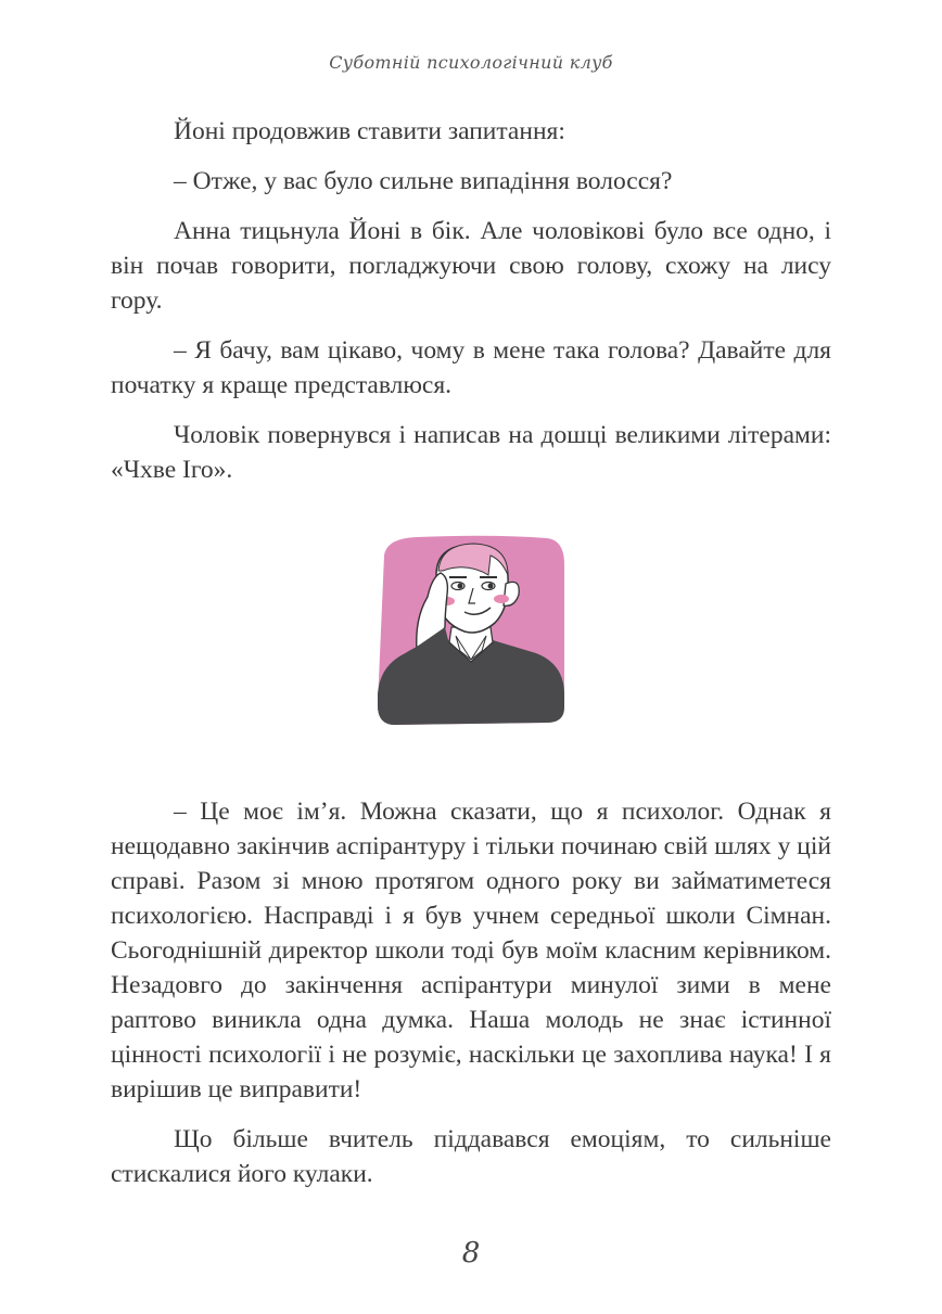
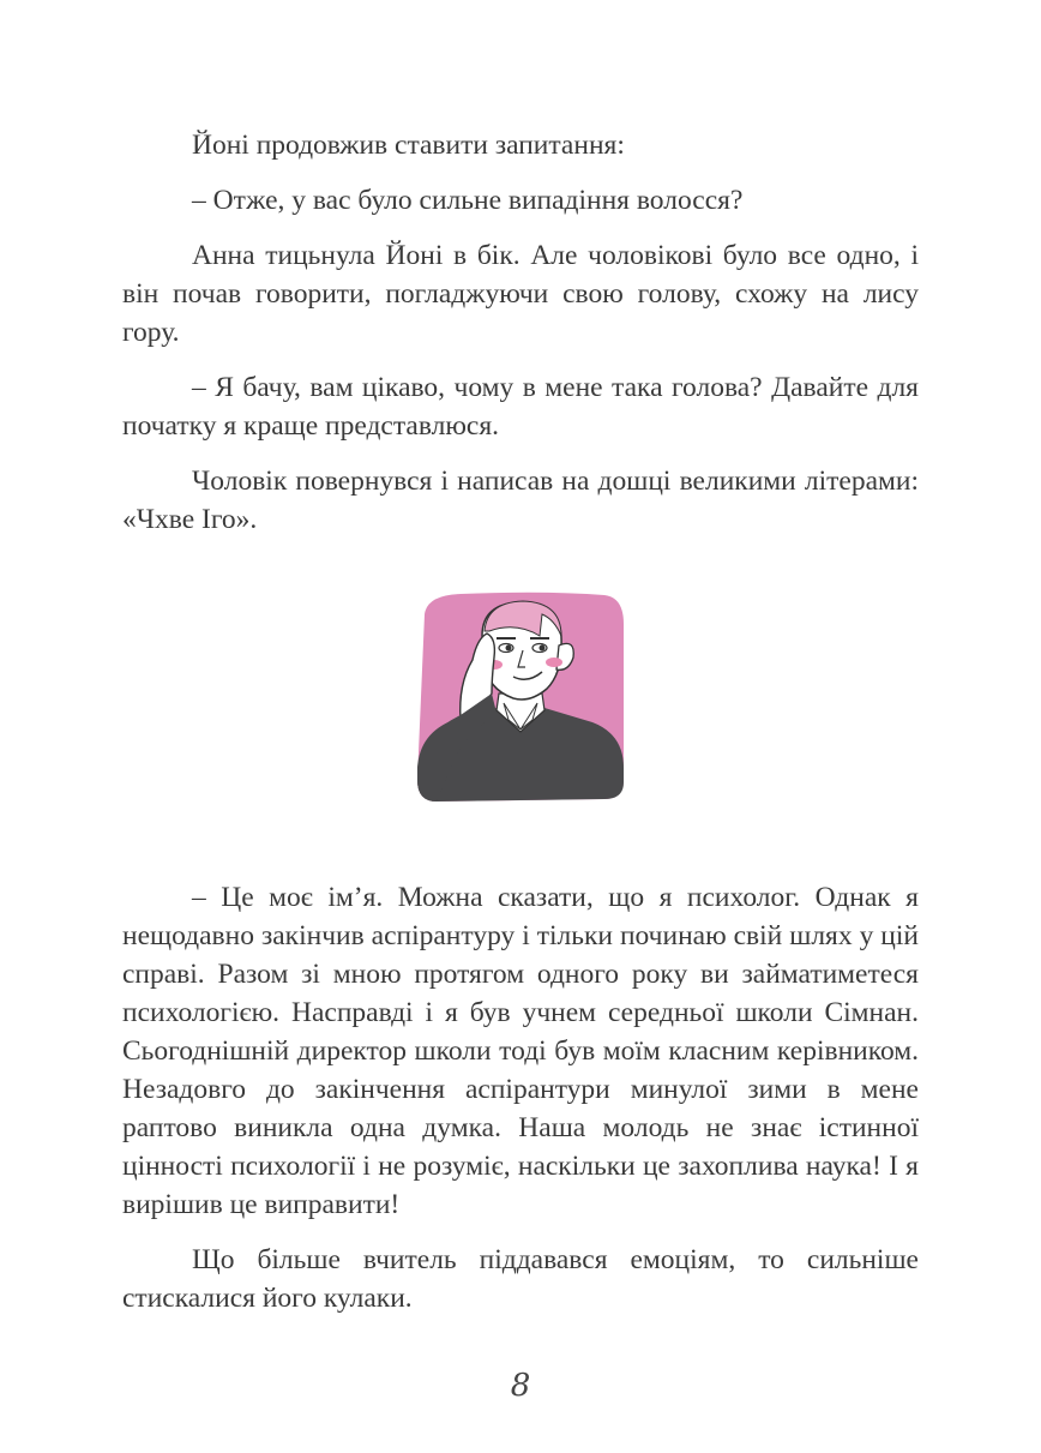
- Суботній психологічний клуб
  Йоні продовжив ставити запитання:
  – Отже, у вас було сильне випадіння волосся?
  Анна тицьнула Йоні в бік. Але чоловікові було все одно, і він почав говорити, погладжуючи свою голову, схожу на лису гору.
  – Я бачу, вам цікаво, чому в мене така голова? Давайте для початку я краще представлюся.
  Чоловік повернувся і написав на дошці великими літерами: «Чхве Іго».
  – Це моє ім’я. Можна сказати, що я психолог. Однак я нещодавно закінчив аспірантуру і тільки починаю свій шлях у цій справі. Разом зі мною протягом одного року ви займатиметеся психологією. Насправді і я був учнем середньої школи Сімнан. Сьогоднішній директор школи тоді був моїм класним керівником. Незадовго до закінчення аспірантури минулої зими в мене раптово виникла одна думка. Наша молодь не знає істинної цінності психології і не розуміє, наскільки це захоплива наука! І я вирішив це виправити!
  Що більше вчитель піддавався емоціям, то сильніше стискалися його кулаки.
  8
